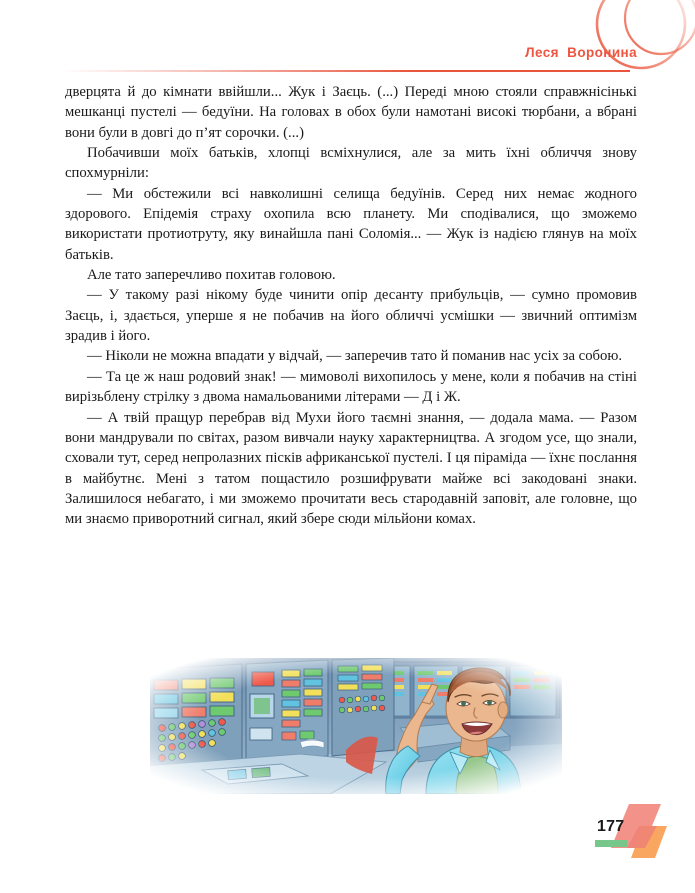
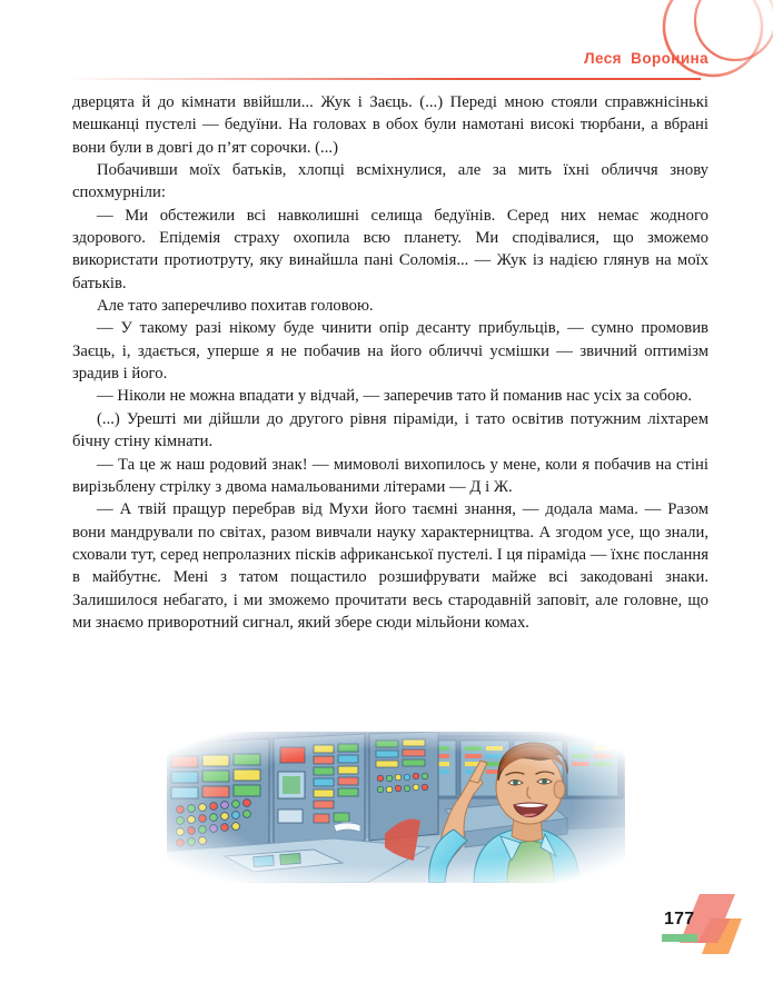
  Леся Воронина
  дверцята й до кімнати ввійшли... Жук і Заєць. (...) Переді мною стояли справжнісінькі мешканці пустелі — бедуїни. На головах в обох були намотані високі тюрбани, а вбрані вони були в довгі до п’ят сорочки. (...)
  Побачивши моїх батьків, хлопці всміхнулися, але за мить їхні обличчя знову спохмурніли:
  — Ми обстежили всі навколишні селища бедуїнів. Серед них немає жодного здорового. Епідемія страху охопила всю планету. Ми сподівалися, що зможемо використати протиотруту, яку винайшла пані Соломія... — Жук із надією глянув на моїх батьків.
  Але тато заперечливо похитав головою.
  — У такому разі нікому буде чинити опір десанту прибульців, — сумно промовив Заєць, і, здається, уперше я не побачив на його обличчі усмішки — звичний оптимізм зрадив і його.
  — Ніколи не можна впадати у відчай, — заперечив тато й поманив нас усіх за собою.
+ (...) Урешті ми дійшли до другого рівня піраміди, і тато освітив потужним ліхтарем бічну стіну кімнати.
  — Та це ж наш родовий знак! — мимоволі вихопилось у мене, коли я побачив на стіні вирізьблену стрілку з двома намальованими літерами — Д і Ж.
  — А твій пращур перебрав від Мухи його таємні знання, — додала мама. — Разом вони мандрували по світах, разом вивчали науку характерництва. А згодом усе, що знали, сховали тут, серед непролазних пісків африканської пустелі. І ця піраміда — їхнє послання в майбутнє. Мені з татом пощастило розшифрувати майже всі закодовані знаки. Залишилося небагато, і ми зможемо прочитати весь стародавній заповіт, але головне, що ми знаємо приворотний сигнал, який збере сюди мільйони комах.
  177
